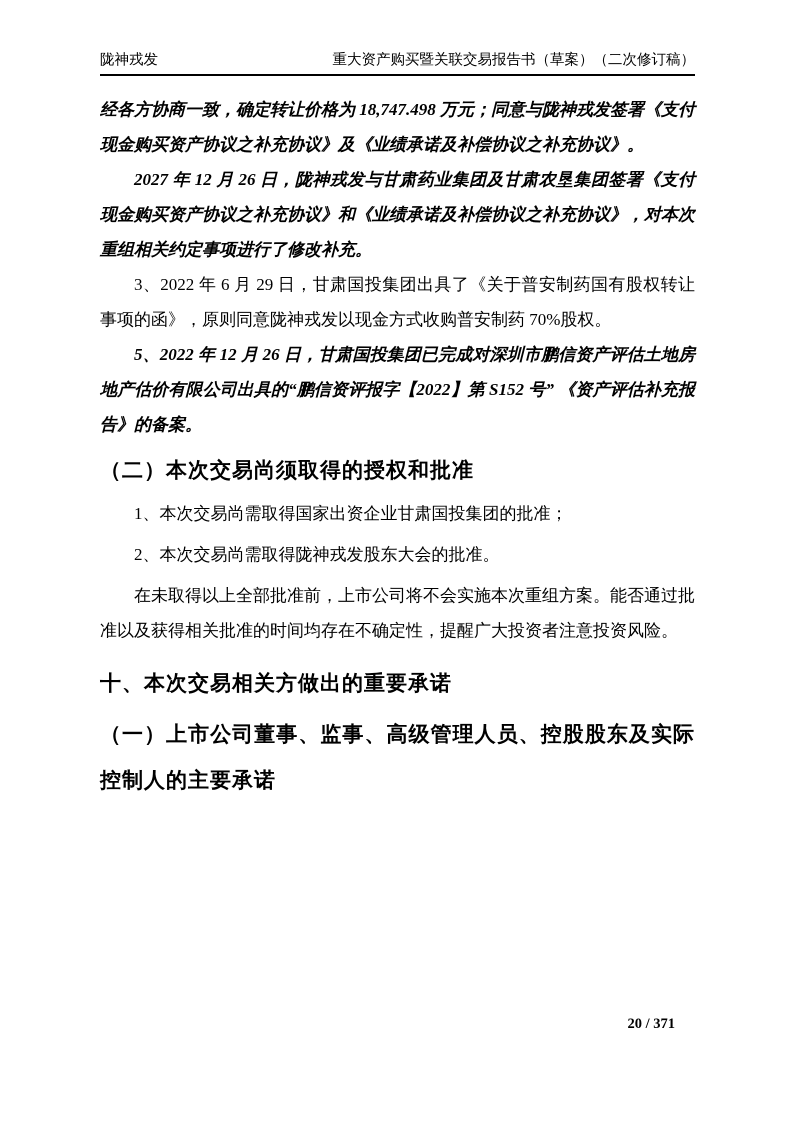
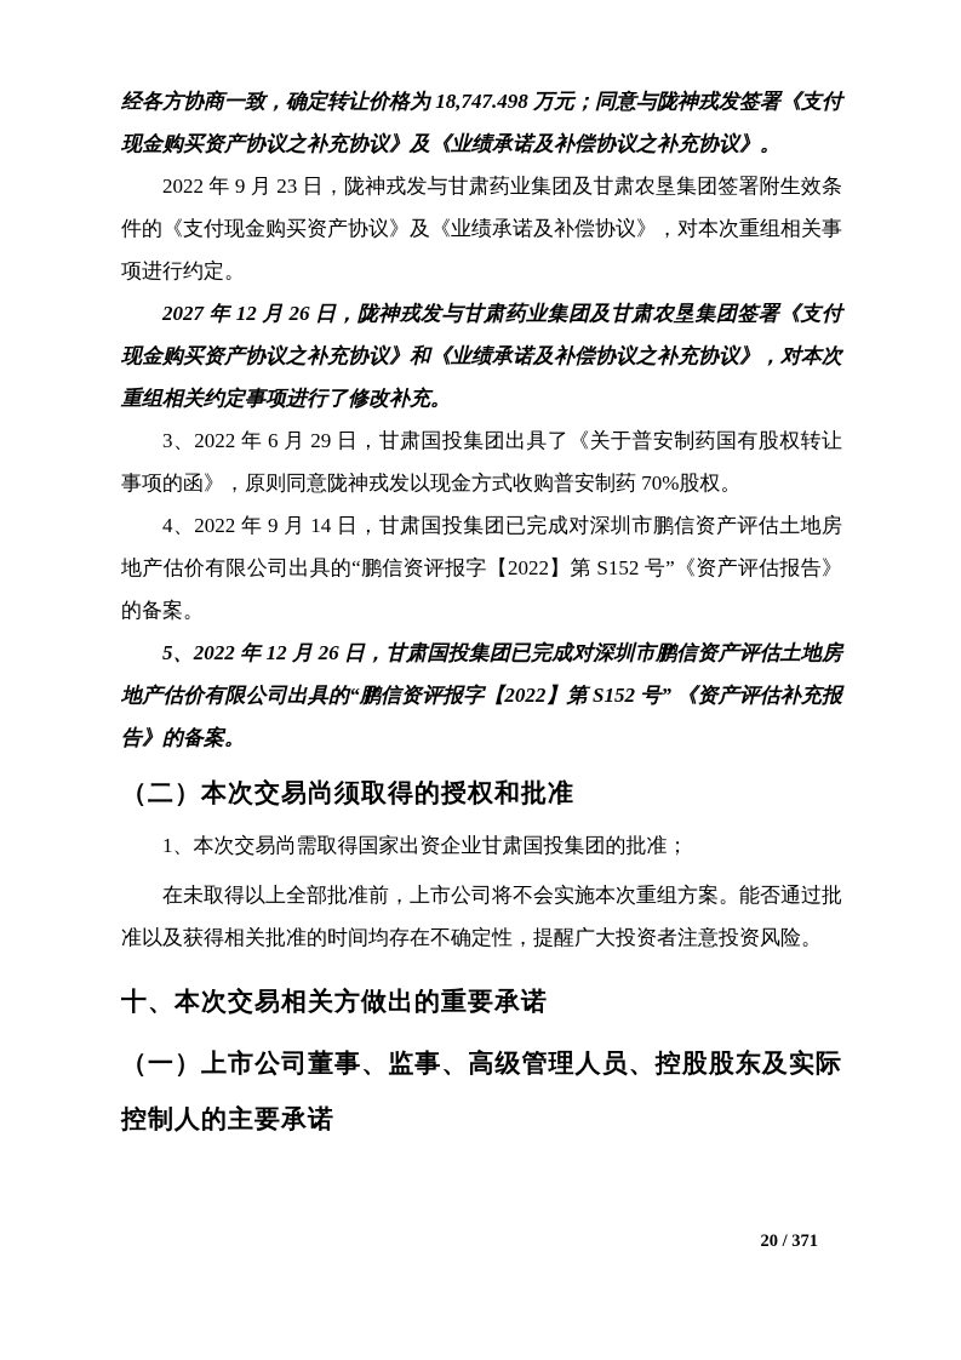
- 陇神戎发
- 重大资产购买暨关联交易报告书（草案）（二次修订稿）
  经各方协商一致，确定转让价格为 18,747.498 万元；同意与陇神戎发签署《支付现金购买资产协议之补充协议》及《业绩承诺及补偿协议之补充协议》。
+ 2022 年 9 月 23 日，陇神戎发与甘肃药业集团及甘肃农垦集团签署附生效条件的《支付现金购买资产协议》及《业绩承诺及补偿协议》，对本次重组相关事项进行约定。
  2027 年 12 月 26 日，陇神戎发与甘肃药业集团及甘肃农垦集团签署《支付现金购买资产协议之补充协议》和《业绩承诺及补偿协议之补充协议》，对本次重组相关约定事项进行了修改补充。
  3、2022 年 6 月 29 日，甘肃国投集团出具了《关于普安制药国有股权转让事项的函》，原则同意陇神戎发以现金方式收购普安制药 70%股权。
+ 4、2022 年 9 月 14 日，甘肃国投集团已完成对深圳市鹏信资产评估土地房地产估价有限公司出具的“鹏信资评报字【2022】第 S152 号”《资产评估报告》的备案。
  5、2022 年 12 月 26 日，甘肃国投集团已完成对深圳市鹏信资产评估土地房地产估价有限公司出具的“鹏信资评报字【2022】第 S152 号” 《资产评估补充报告》的备案。
  （二）本次交易尚须取得的授权和批准
  1、本次交易尚需取得国家出资企业甘肃国投集团的批准；
- 2、本次交易尚需取得陇神戎发股东大会的批准。
  在未取得以上全部批准前，上市公司将不会实施本次重组方案。能否通过批准以及获得相关批准的时间均存在不确定性，提醒广大投资者注意投资风险。
  十、本次交易相关方做出的重要承诺
  （一）上市公司董事、监事、高级管理人员、控股股东及实际控制人的主要承诺
  20 / 371
